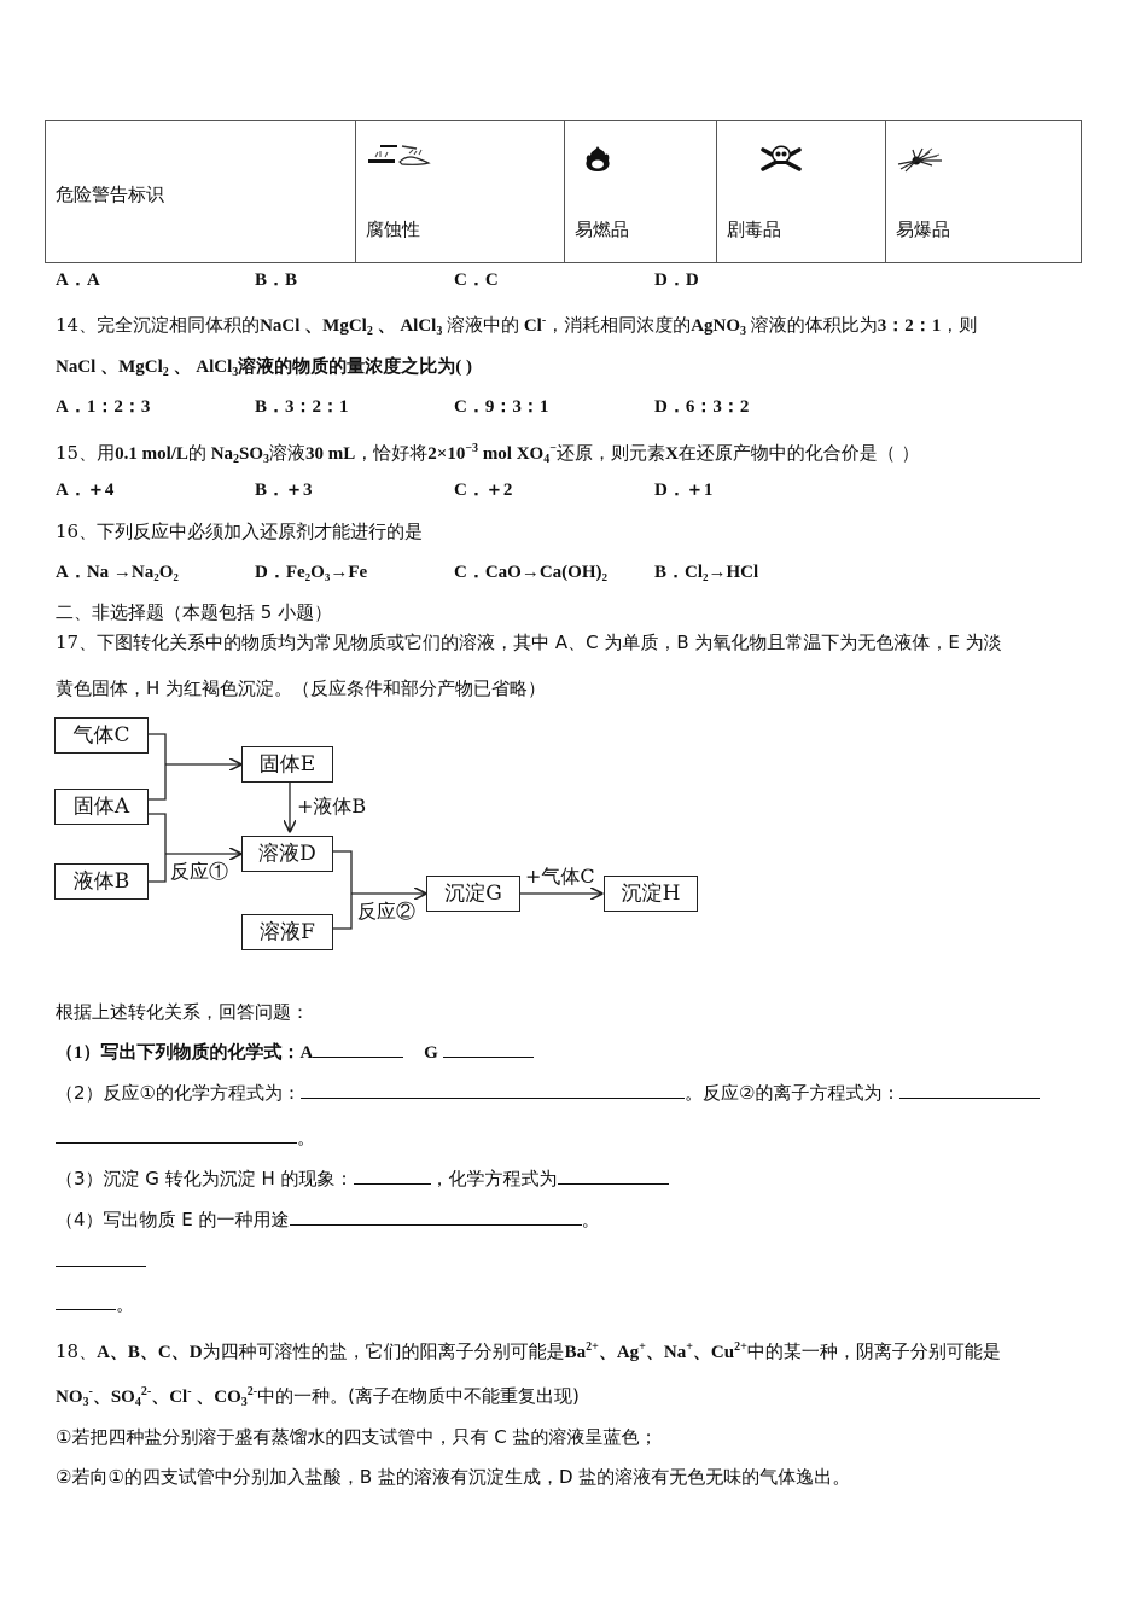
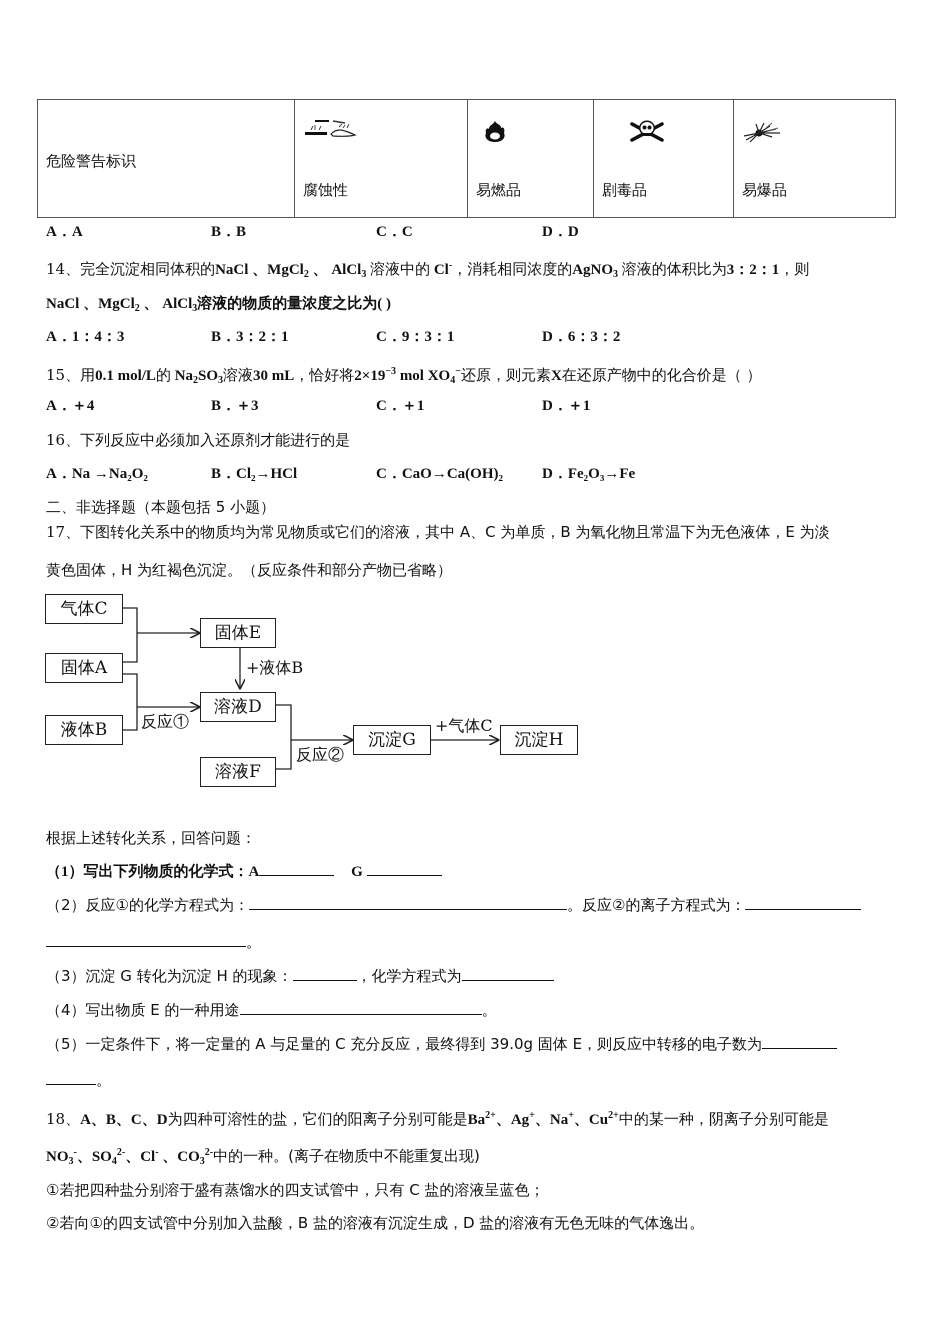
  危险警告标识	腐蚀性	易燃品	剧毒品	易爆品
  A．A
  B．B
  C．C
  D．D
  14、完全沉淀相同体积的NaCl 、MgCl2 、 AlCl3 溶液中的 Cl-，消耗相同浓度的AgNO3 溶液的体积比为3：2：1，则
  NaCl 、MgCl2 、 AlCl3溶液的物质的量浓度之比为( )
- A．1：2：3
+ A．1：4：3
  B．3：2：1
  C．9：3：1
  D．6：3：2
- 15、用0.1 mol/L的 Na2SO3溶液30 mL，恰好将2×10−3 mol XO4−还原，则元素X在还原产物中的化合价是（ ）
+ 15、用0.1 mol/L的 Na2SO3溶液30 mL，恰好将2×19−3 mol XO4−还原，则元素X在还原产物中的化合价是（ ）
  A．＋4
  B．＋3
- C．＋2
+ C．＋1
  D．＋1
  16、下列反应中必须加入还原剂才能进行的是
  A．Na →Na₂O₂
- D．Fe₂O₃→Fe
+ B．Cl₂→HCl
  C．CaO→Ca(OH)₂
- B．Cl₂→HCl
+ D．Fe₂O₃→Fe
  二、非选择题（本题包括 5 小题）
  17、下图转化关系中的物质均为常见物质或它们的溶液，其中 A、C 为单质，B 为氧化物且常温下为无色液体，E 为淡
  黄色固体，H 为红褐色沉淀。（反应条件和部分产物已省略）
  气体C
  固体A
  液体B
  固体E
  溶液D
  溶液F
  沉淀G
  沉淀H
  +液体B
  反应①
  反应②
  +气体C
  根据上述转化关系，回答问题：
  （1）写出下列物质的化学式：A G
  （2）反应①的化学方程式为： 。反应②的离子方程式为：
  。
  （3）沉淀 G 转化为沉淀 H 的现象： ，化学方程式为
  （4）写出物质 E 的一种用途 。
+ （5）一定条件下，将一定量的 A 与足量的 C 充分反应，最终得到 39.0g 固体 E，则反应中转移的电子数为
  。
  18、A、B、C、D为四种可溶性的盐，它们的阳离子分别可能是Ba2+、Ag+、Na+、Cu2+中的某一种，阴离子分别可能是
  NO3-、SO42-、Cl- 、CO32-中的一种。(离子在物质中不能重复出现)
  ①若把四种盐分别溶于盛有蒸馏水的四支试管中，只有 C 盐的溶液呈蓝色；
  ②若向①的四支试管中分别加入盐酸，B 盐的溶液有沉淀生成，D 盐的溶液有无色无味的气体逸出。
